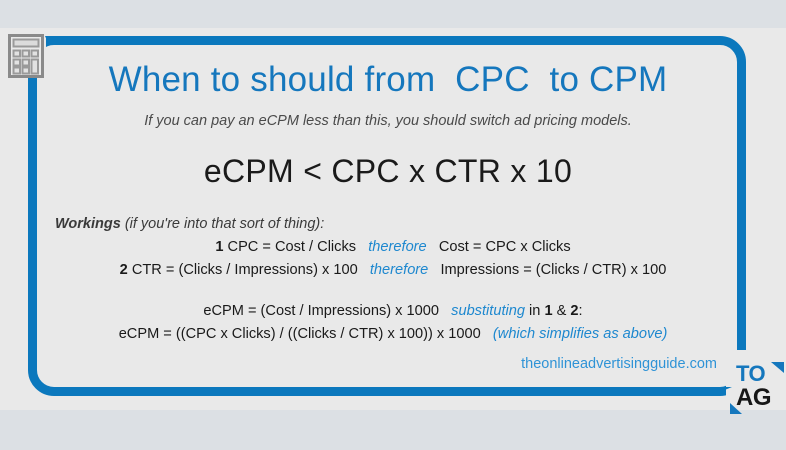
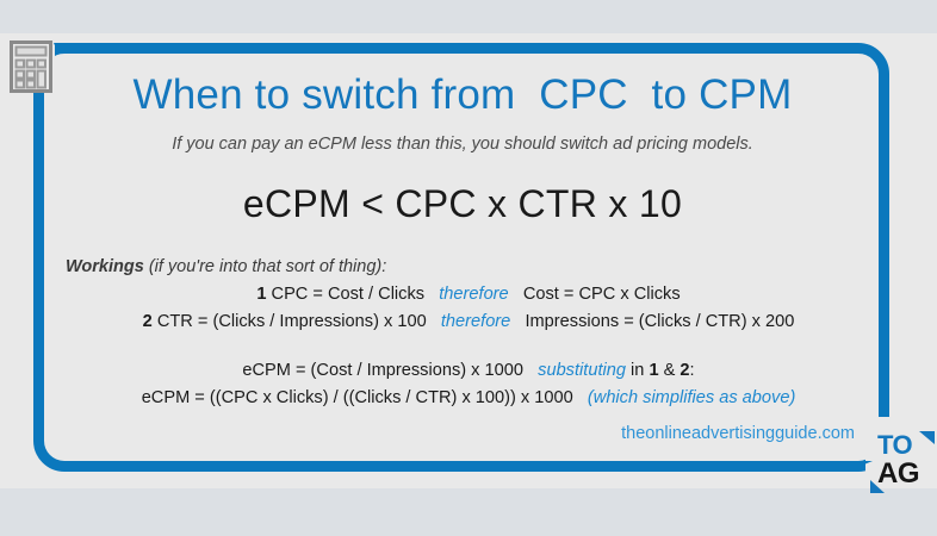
- When to should from CPC to CPM
+ When to switch from CPC to CPM
  If you can pay an eCPM less than this, you should switch ad pricing models.
  eCPM < CPC x CTR x 10
  Workings (if you're into that sort of thing):
  1 CPC = Cost / Clicks therefore Cost = CPC x Clicks
- 2 CTR = (Clicks / Impressions) x 100 therefore Impressions = (Clicks / CTR) x 100
+ 2 CTR = (Clicks / Impressions) x 100 therefore Impressions = (Clicks / CTR) x 200
  eCPM = (Cost / Impressions) x 1000 substituting in 1 & 2:
  eCPM = ((CPC x Clicks) / ((Clicks / CTR) x 100)) x 1000 (which simplifies as above)
  theonlineadvertisingguide.com
  TO
  AG
